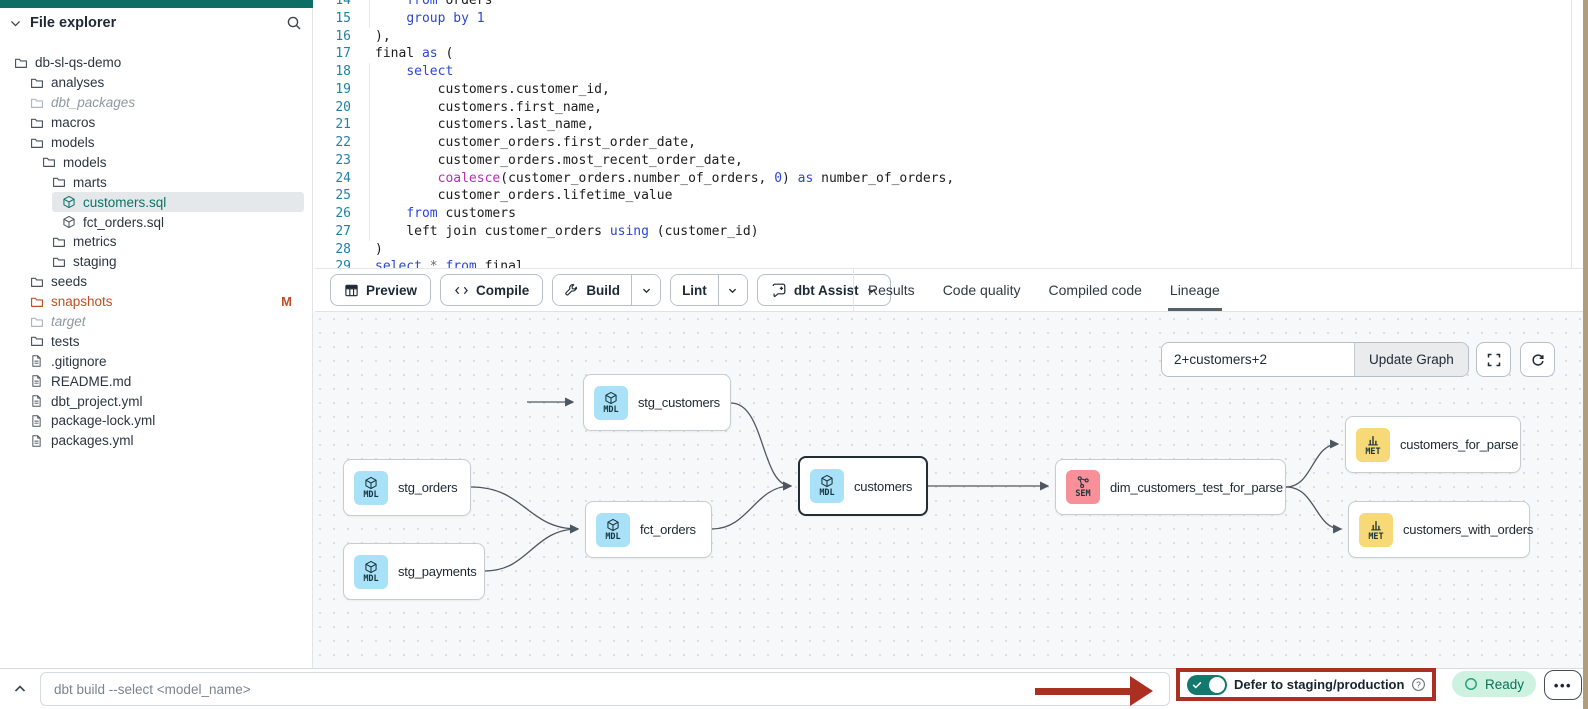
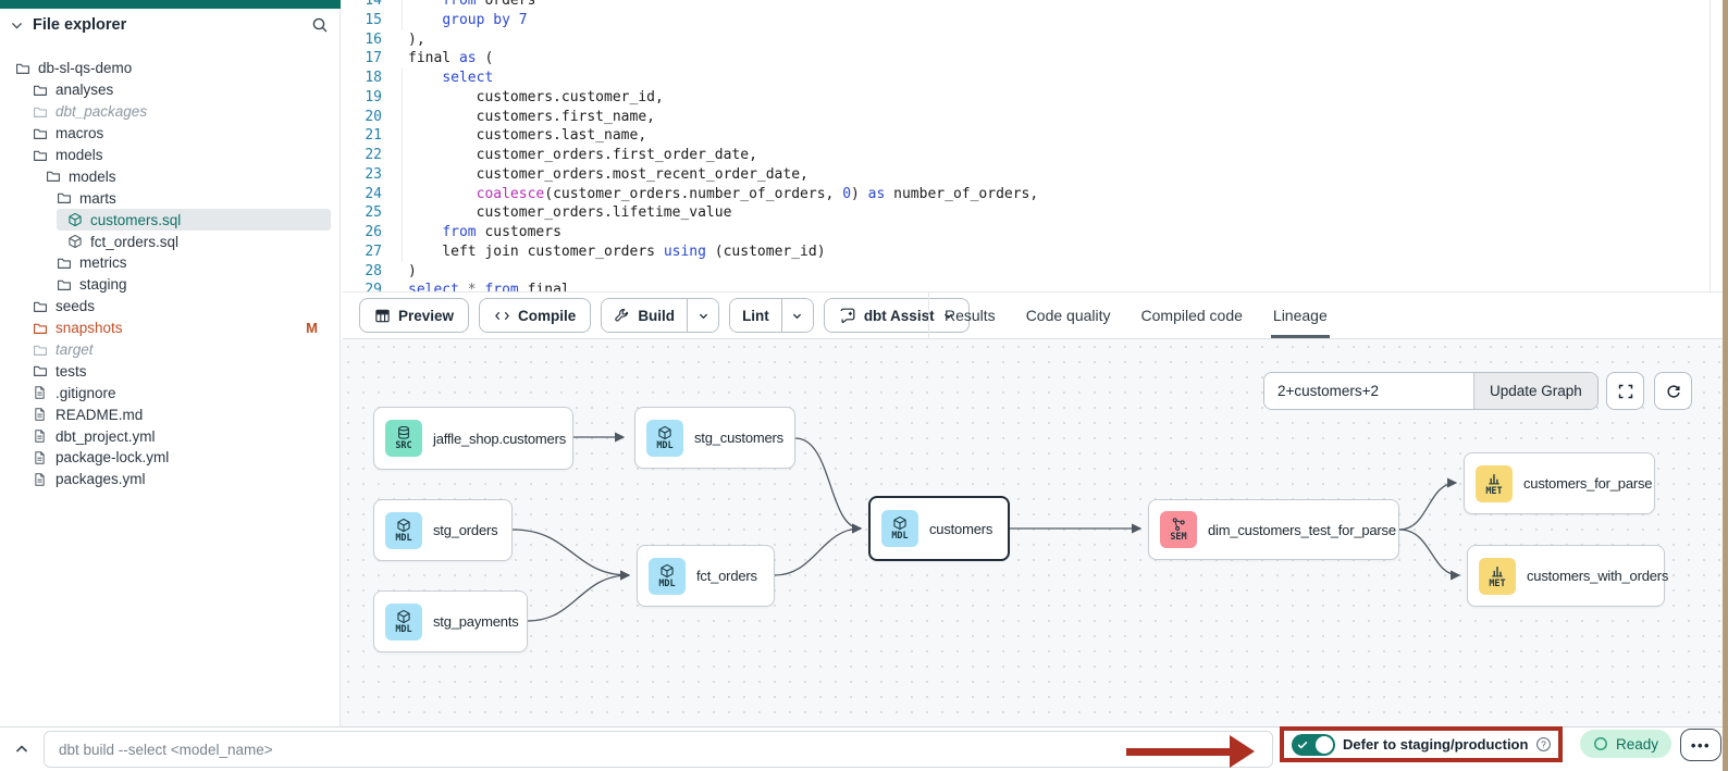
  File explorer
  db-sl-qs-demo
  analyses
  dbt_packages
  macros
  models
  models
  marts
  customers.sql
  fct_orders.sql
  metrics
  staging
  seeds
  snapshots
  M
  target
  tests
  .gitignore
  README.md
  dbt_project.yml
  package-lock.yml
  packages.yml
  14
  from orders
  15
- group by 1
+ group by 7
  16
  ),
  17
  final as (
  18
  select
  19
  customers.customer_id,
  20
  customers.first_name,
  21
  customers.last_name,
  22
  customer_orders.first_order_date,
  23
  customer_orders.most_recent_order_date,
  24
  coalesce(customer_orders.number_of_orders, 0) as number_of_orders,
  25
  customer_orders.lifetime_value
  26
  from customers
  27
  left join customer_orders using (customer_id)
  28
  )
  29
  select * from final
  Preview
  Compile
  Build
  Lint
  dbt Assist
  Results
  Code quality
  Compiled code
  Lineage
+ SRC
+ jaffle_shop.customers
  MDL
  stg_customers
  MDL
  stg_orders
  MDL
  stg_payments
  MDL
  fct_orders
  MDL
  customers
  SEM
  dim_customers_test_for_parse
  MET
  customers_for_parse
  MET
  customers_with_orders
  2+customers+2
  Update Graph
  dbt build --select <model_name>
  Defer to staging/production
  ?
  Ready
  •••
